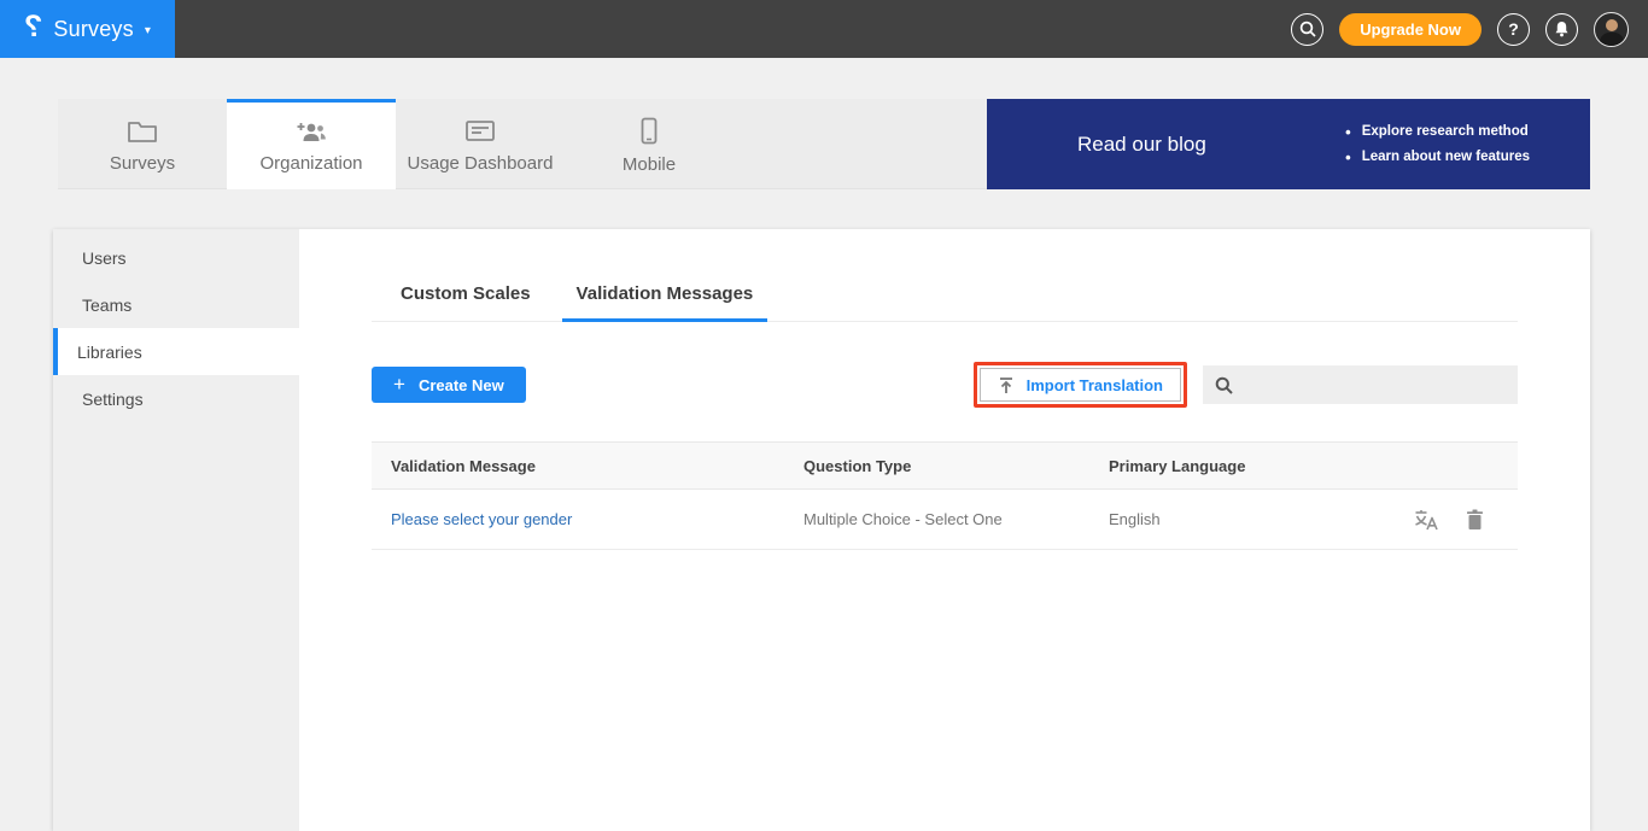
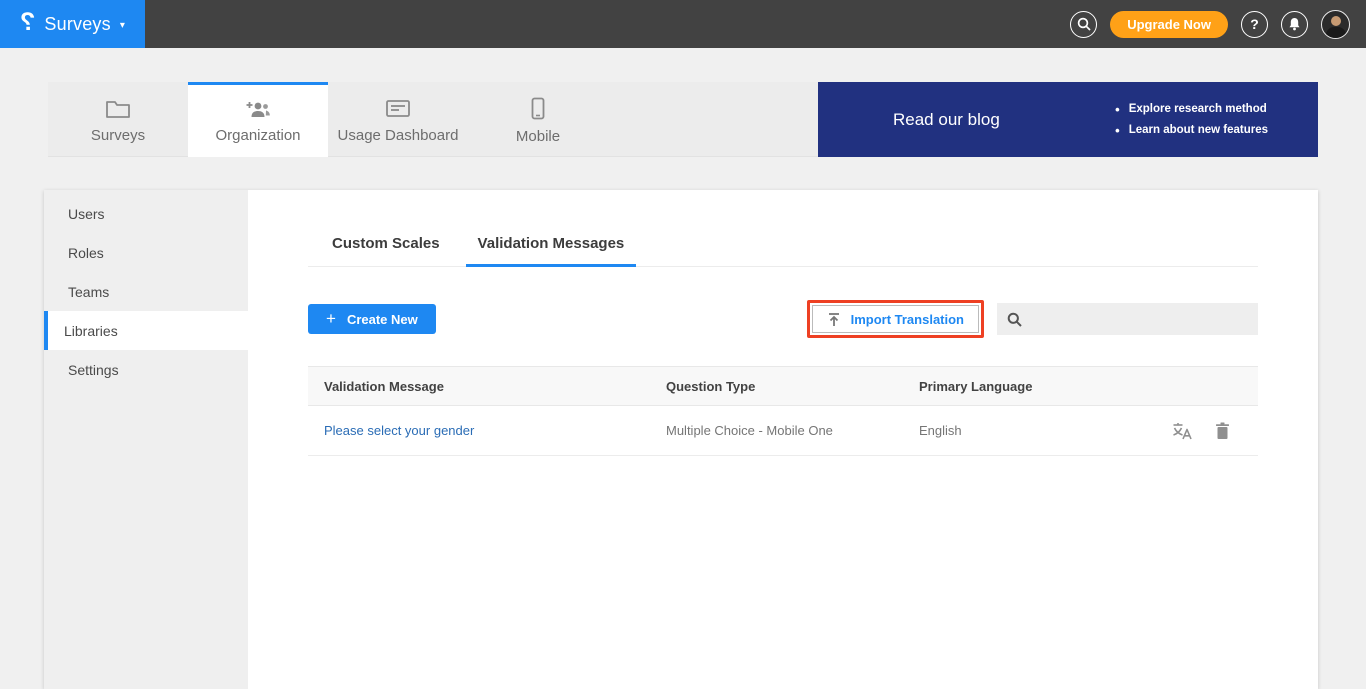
  Surveys
  ▾
  Upgrade Now
  ?
  Surveys
  Organization
  Usage Dashboard
  Mobile
  Read our blog
  Explore research method
  Learn about new features
  Users
+ Roles
  Teams
  Libraries
  Settings
  Custom Scales
  Validation Messages
  +
  Create New
  Import Translation
  Validation Message
  Question Type
  Primary Language
  Please select your gender
- Multiple Choice - Select One
+ Multiple Choice - Mobile One
  English
